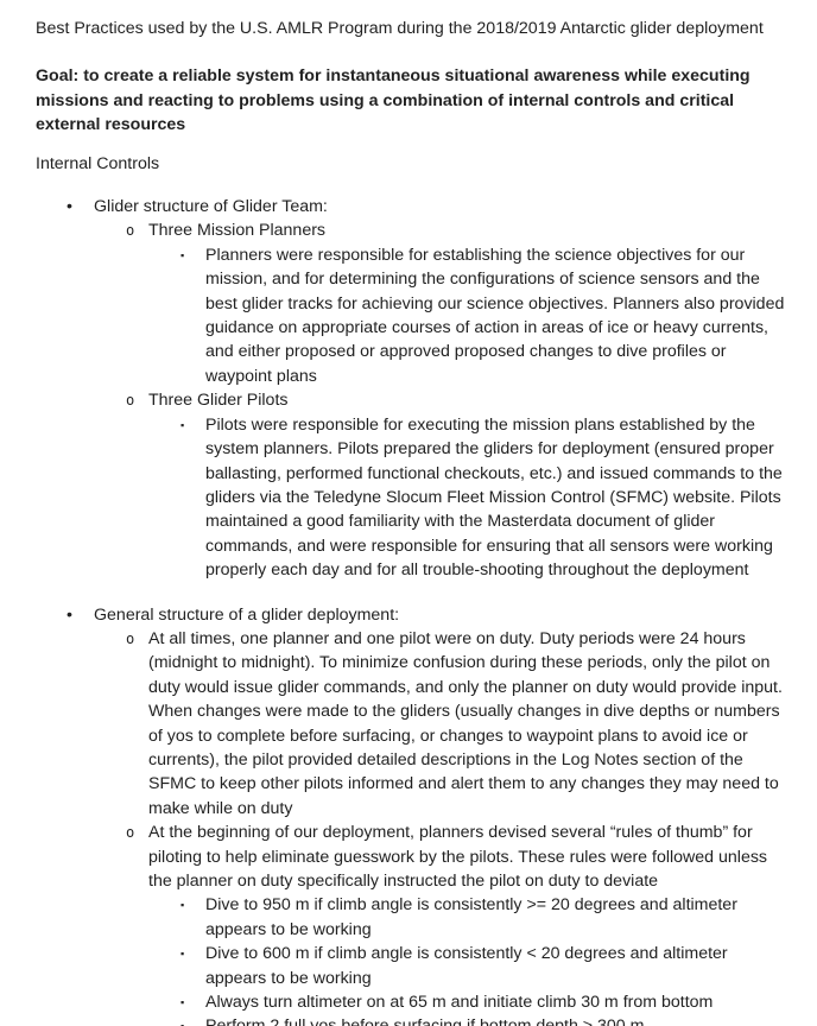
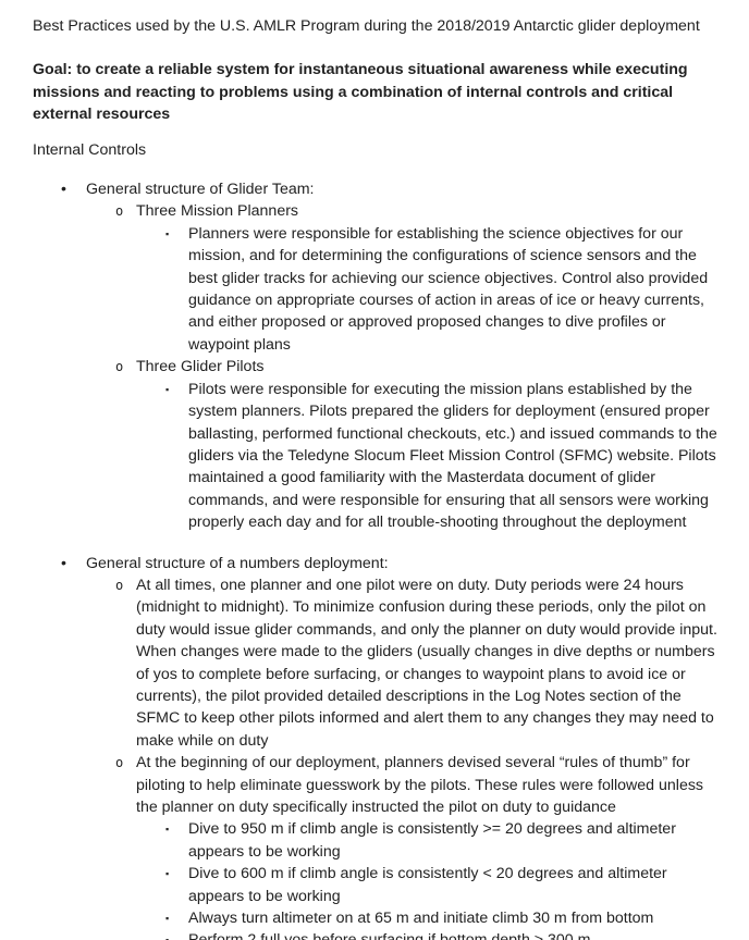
  Best Practices used by the U.S. AMLR Program during the 2018/2019 Antarctic glider deployment
  Goal: to create a reliable system for instantaneous situational awareness while executing missions and reacting to problems using a combination of internal controls and critical external resources
  Internal Controls
  •
- Glider structure of Glider Team:
+ General structure of Glider Team:
  o
  Three Mission Planners
  ▪
- Planners were responsible for establishing the science objectives for our mission, and for determining the configurations of science sensors and the best glider tracks for achieving our science objectives. Planners also provided guidance on appropriate courses of action in areas of ice or heavy currents, and either proposed or approved proposed changes to dive profiles or waypoint plans
+ Planners were responsible for establishing the science objectives for our mission, and for determining the configurations of science sensors and the best glider tracks for achieving our science objectives. Control also provided guidance on appropriate courses of action in areas of ice or heavy currents, and either proposed or approved proposed changes to dive profiles or waypoint plans
  o
  Three Glider Pilots
  ▪
  Pilots were responsible for executing the mission plans established by the system planners. Pilots prepared the gliders for deployment (ensured proper ballasting, performed functional checkouts, etc.) and issued commands to the gliders via the Teledyne Slocum Fleet Mission Control (SFMC) website. Pilots maintained a good familiarity with the Masterdata document of glider commands, and were responsible for ensuring that all sensors were working properly each day and for all trouble-shooting throughout the deployment
  •
- General structure of a glider deployment:
+ General structure of a numbers deployment:
  o
  At all times, one planner and one pilot were on duty. Duty periods were 24 hours (midnight to midnight). To minimize confusion during these periods, only the pilot on duty would issue glider commands, and only the planner on duty would provide input. When changes were made to the gliders (usually changes in dive depths or numbers of yos to complete before surfacing, or changes to waypoint plans to avoid ice or currents), the pilot provided detailed descriptions in the Log Notes section of the SFMC to keep other pilots informed and alert them to any changes they may need to make while on duty
  o
- At the beginning of our deployment, planners devised several “rules of thumb” for piloting to help eliminate guesswork by the pilots. These rules were followed unless the planner on duty specifically instructed the pilot on duty to deviate
+ At the beginning of our deployment, planners devised several “rules of thumb” for piloting to help eliminate guesswork by the pilots. These rules were followed unless the planner on duty specifically instructed the pilot on duty to guidance
  ▪
  Dive to 950 m if climb angle is consistently >= 20 degrees and altimeter appears to be working
  ▪
  Dive to 600 m if climb angle is consistently < 20 degrees and altimeter appears to be working
  ▪
  Always turn altimeter on at 65 m and initiate climb 30 m from bottom
